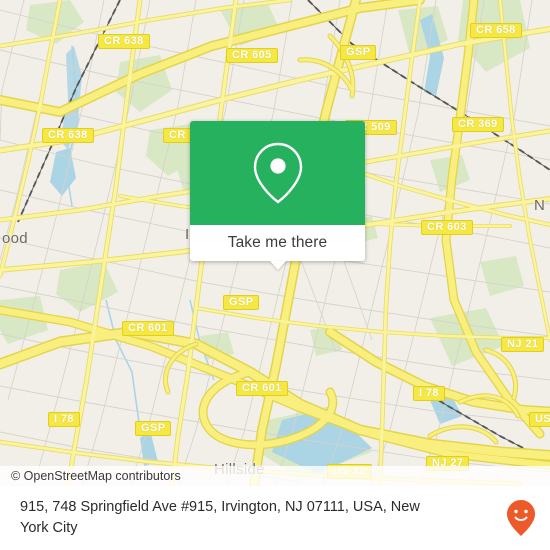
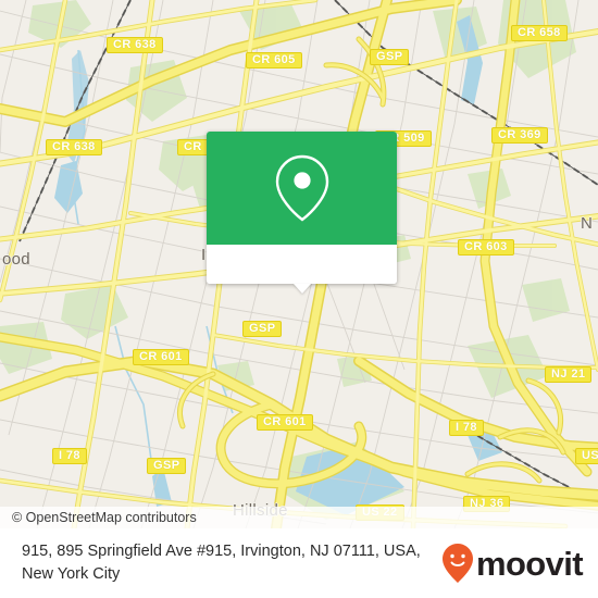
  ood
  N
  Hillside
  CR 638
  CR 605
  GSP
  CR 658
  CR 638
  CR
  CR 369
  CR 603
  GSP
  CR 601
  NJ 21
  CR 601
  I 78
  I 78
  GSP
  US
- NJ 27
+ NJ 36
  US 22
- Take me there
  © OpenStreetMap contributors
- 915, 748 Springfield Ave #915, Irvington, NJ 07111, USA, New York City
+ 915, 895 Springfield Ave #915, Irvington, NJ 07111, USA, New York City
+ moovit
